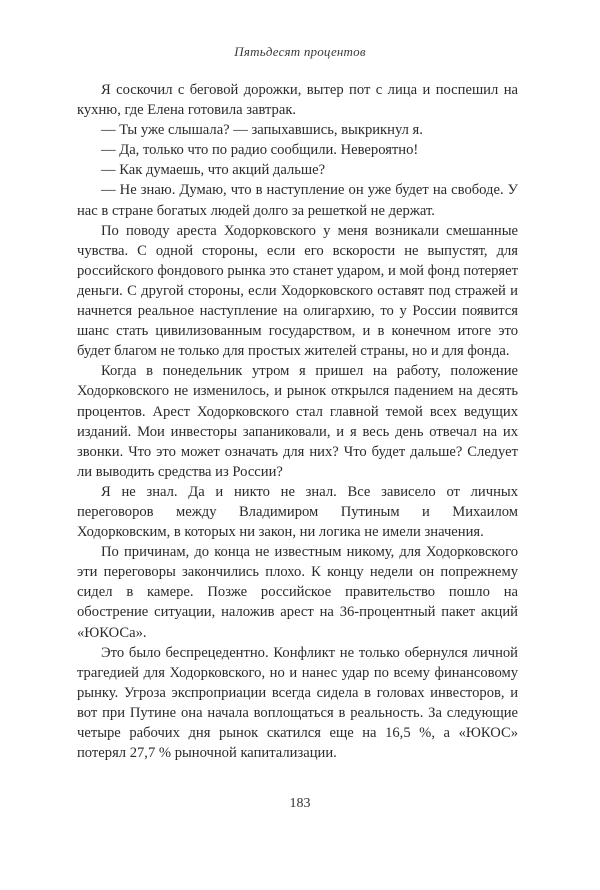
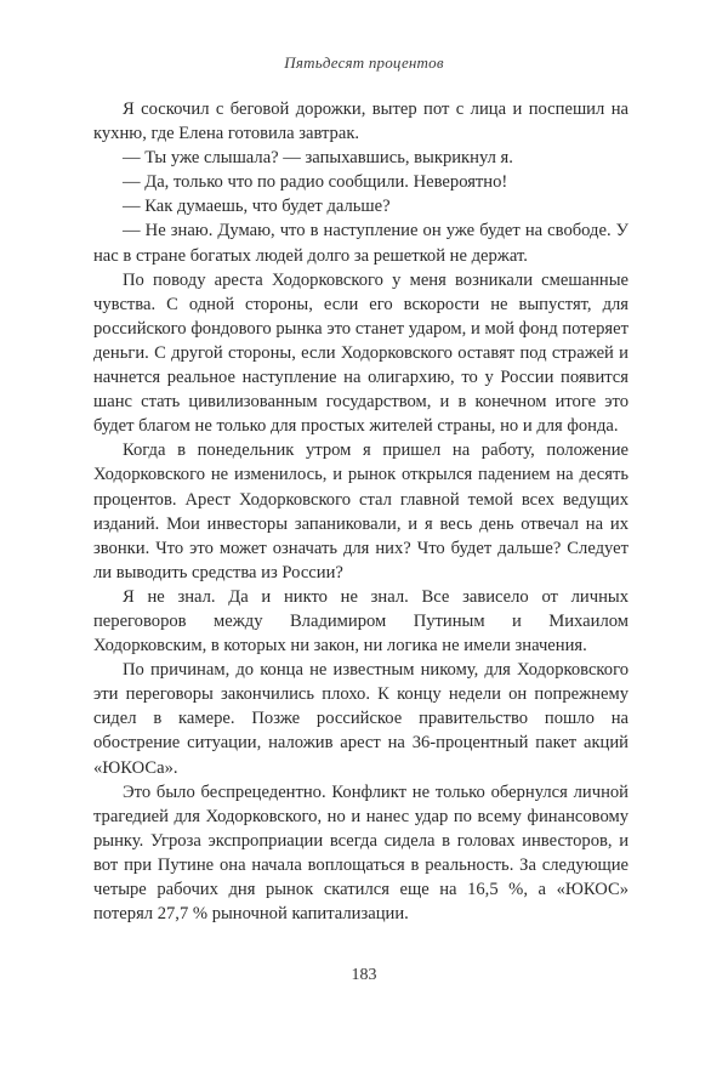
  Пятьдесят процентов
  Я соскочил с беговой дорожки, вытер пот с лица и поспешил на кухню, где Елена готовила завтрак.
  — Ты уже слышала? — запыхавшись, выкрикнул я.
  — Да, только что по радио сообщили. Невероятно!
- — Как думаешь, что акций дальше?
+ — Как думаешь, что будет дальше?
  — Не знаю. Думаю, что в наступление он уже будет на свободе. У нас в стране богатых людей долго за решеткой не держат.
  По поводу ареста Ходорковского у меня возникали смешанные чувства. С одной стороны, если его вскорости не выпустят, для российского фондового рынка это станет ударом, и мой фонд потеряет деньги. С другой стороны, если Ходорковского оставят под стражей и начнется реальное наступление на олигархию, то у России появится шанс стать цивилизованным государством, и в конечном итоге это будет благом не только для простых жителей страны, но и для фонда.
  Когда в понедельник утром я пришел на работу, положение Ходорковского не изменилось, и рынок открылся падением на десять процентов. Арест Ходорковского стал главной темой всех ведущих изданий. Мои инвесторы запаниковали, и я весь день отвечал на их звонки. Что это может означать для них? Что будет дальше? Следует ли выводить средства из России?
  Я не знал. Да и никто не знал. Все зависело от личных переговоров между Владимиром Путиным и Михаилом Ходорковским, в которых ни закон, ни логика не имели значения.
  По причинам, до конца не известным никому, для Ходорковского эти переговоры закончились плохо. К концу недели он попрежнему сидел в камере. Позже российское правительство пошло на обострение ситуации, наложив арест на 36-процентный пакет акций «ЮКОСа».
  Это было беспрецедентно. Конфликт не только обернулся личной трагедией для Ходорковского, но и нанес удар по всему финансовому рынку. Угроза экспроприации всегда сидела в головах инвесторов, и вот при Путине она начала воплощаться в реальность. За следующие четыре рабочих дня рынок скатился еще на 16,5 %, а «ЮКОС» потерял 27,7 % рыночной капитализации.
  183
